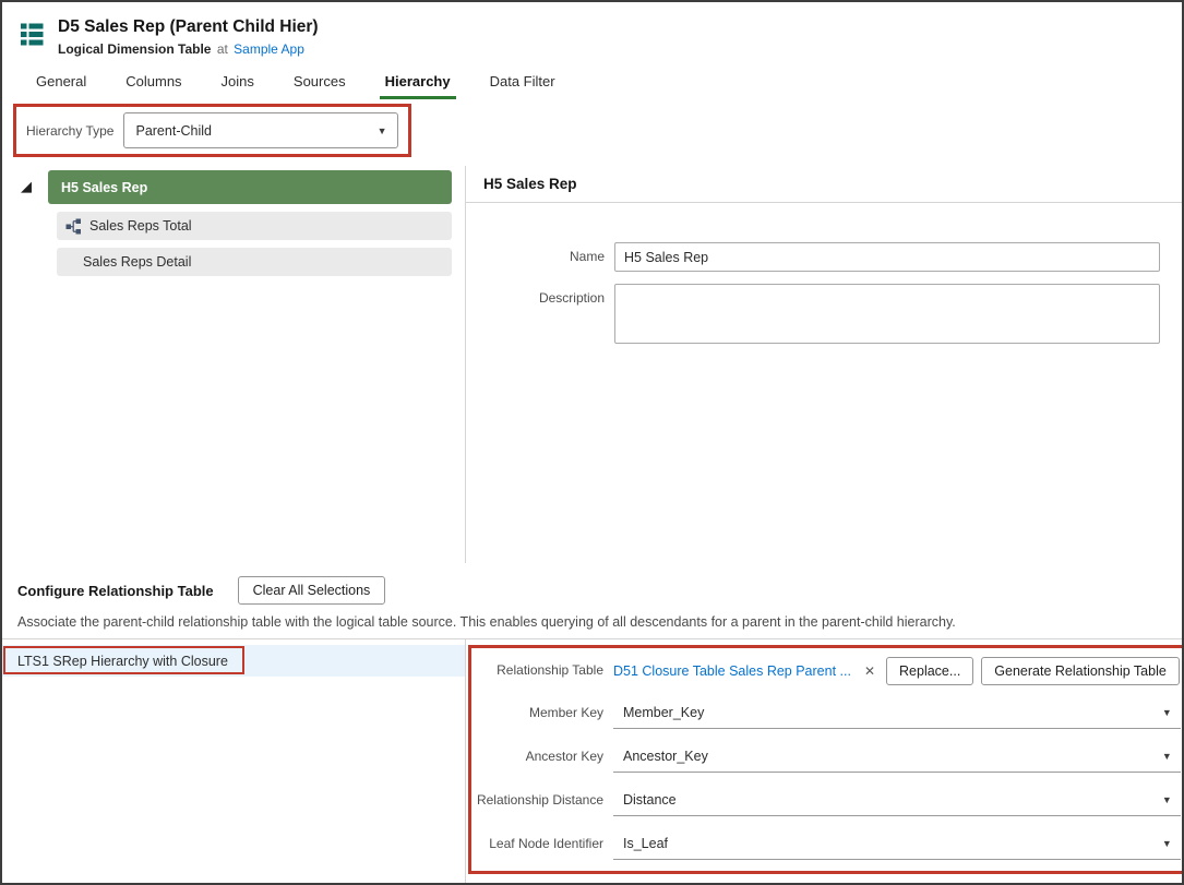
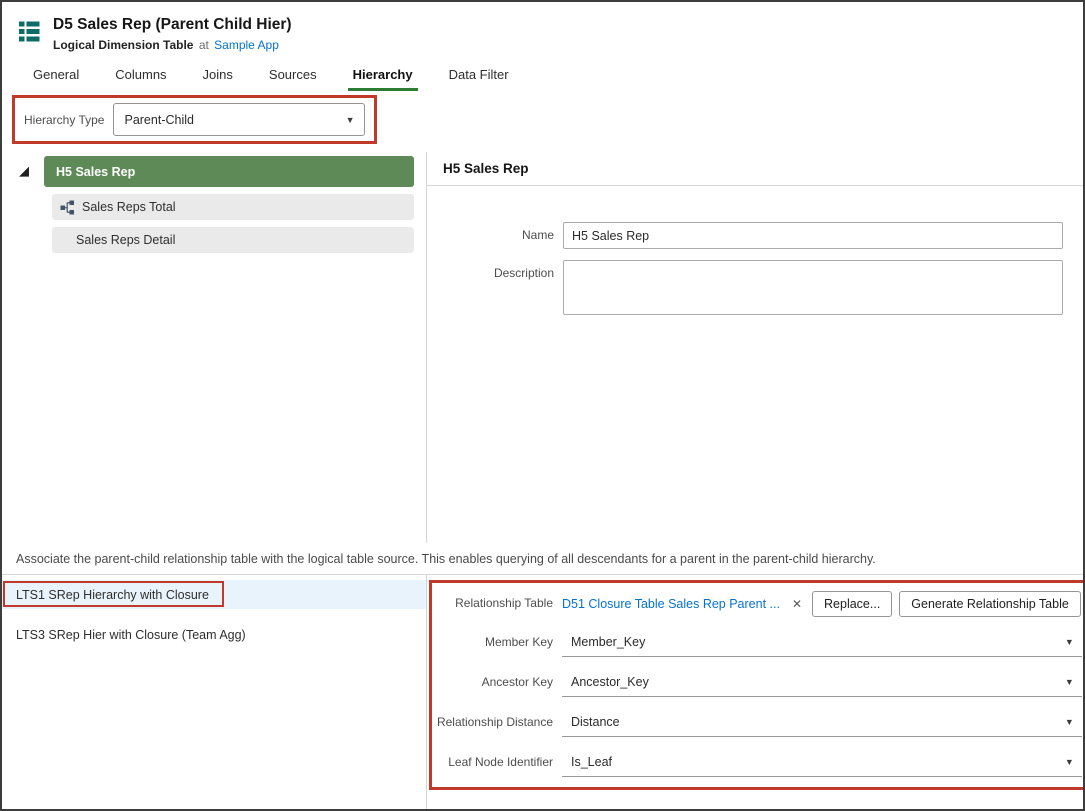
  D5 Sales Rep (Parent Child Hier)
  Logical Dimension Table at Sample App
  General
  Columns
  Joins
  Sources
  Hierarchy
  Data Filter
  Hierarchy Type
  Parent-Child
  ▼
  ◢
  H5 Sales Rep
  Sales Reps Total
  Sales Reps Detail
  H5 Sales Rep
  Name
  H5 Sales Rep
  Description
- Configure Relationship Table
- Clear All Selections
  Associate the parent-child relationship table with the logical table source. This enables querying of all descendants for a parent in the parent-child hierarchy.
  LTS1 SRep Hierarchy with Closure
+ LTS3 SRep Hier with Closure (Team Agg)
  Relationship Table
  D51 Closure Table Sales Rep Parent ...
  ✕
  Replace...
  Generate Relationship Table
  Member Key
  Member_Key
  ▼
  Ancestor Key
  Ancestor_Key
  ▼
  Relationship Distance
  Distance
  ▼
  Leaf Node Identifier
  Is_Leaf
  ▼
